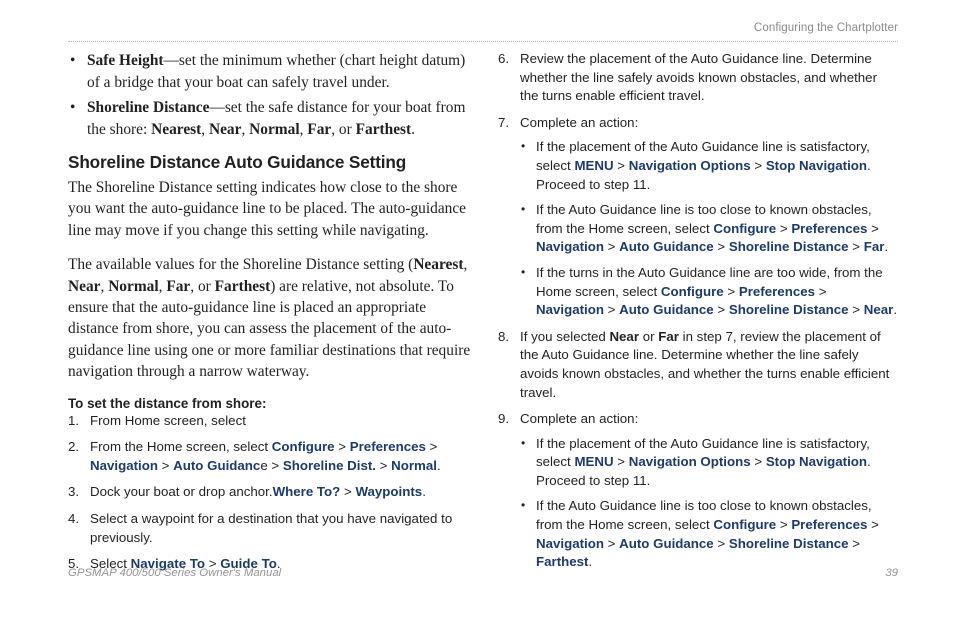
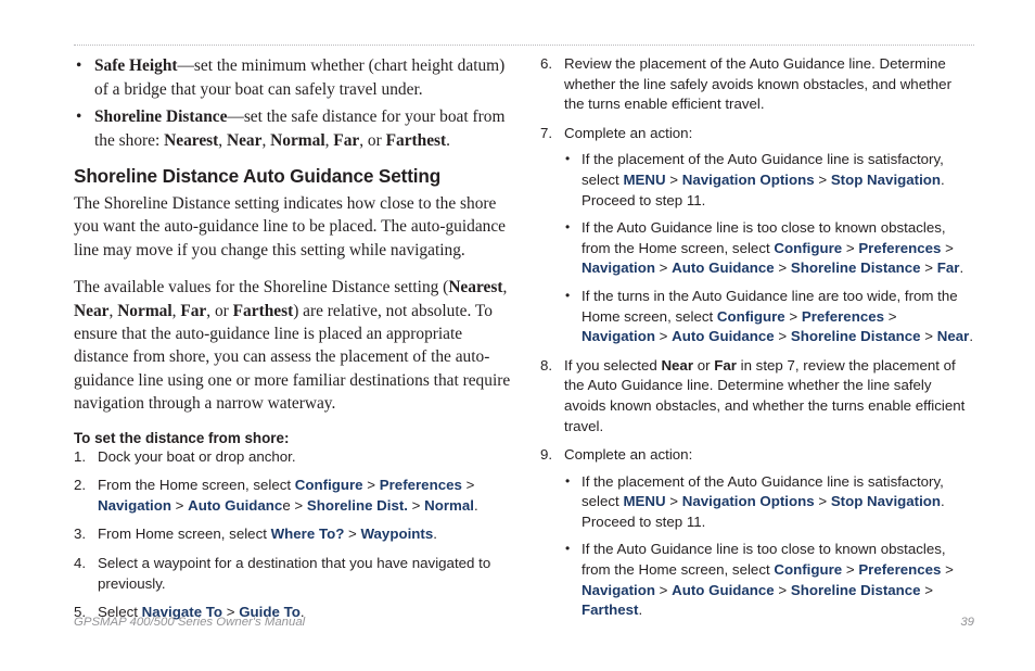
- Configuring the Chartplotter
  •
  Safe Height—set the minimum whether (chart height datum) of a bridge that your boat can safely travel under.
  •
  Shoreline Distance—set the safe distance for your boat from the shore: Nearest, Near, Normal, Far, or Farthest.
  Shoreline Distance Auto Guidance Setting
  The Shoreline Distance setting indicates how close to the shore you want the auto-guidance line to be placed. The auto-guidance line may move if you change this setting while navigating.
  The available values for the Shoreline Distance setting (Nearest, Near, Normal, Far, or Farthest) are relative, not absolute. To ensure that the auto-guidance line is placed an appropriate distance from shore, you can assess the placement of the auto-guidance line using one or more familiar destinations that require navigation through a narrow waterway.
  To set the distance from shore:
  1.
- From Home screen, select
+ Dock your boat or drop anchor.
  2.
  From the Home screen, select Configure > Preferences > Navigation > Auto Guidance > Shoreline Dist. > Normal.
  3.
- Dock your boat or drop anchor.Where To? > Waypoints.
+ From Home screen, select Where To? > Waypoints.
  4.
  Select a waypoint for a destination that you have navigated to previously.
  5.
  Select Navigate To > Guide To.
  6.
  Review the placement of the Auto Guidance line. Determine whether the line safely avoids known obstacles, and whether the turns enable efficient travel.
  7.
  Complete an action:
  •
  If the placement of the Auto Guidance line is satisfactory, select MENU > Navigation Options > Stop Navigation. Proceed to step 11.
  •
  If the Auto Guidance line is too close to known obstacles, from the Home screen, select Configure > Preferences > Navigation > Auto Guidance > Shoreline Distance > Far.
  •
  If the turns in the Auto Guidance line are too wide, from the Home screen, select Configure > Preferences > Navigation > Auto Guidance > Shoreline Distance > Near.
  8.
  If you selected Near or Far in step 7, review the placement of the Auto Guidance line. Determine whether the line safely avoids known obstacles, and whether the turns enable efficient travel.
  9.
  Complete an action:
  •
  If the placement of the Auto Guidance line is satisfactory, select MENU > Navigation Options > Stop Navigation. Proceed to step 11.
  •
  If the Auto Guidance line is too close to known obstacles, from the Home screen, select Configure > Preferences > Navigation > Auto Guidance > Shoreline Distance > Farthest.
  GPSMAP 400/500 Series Owner's Manual
  39
